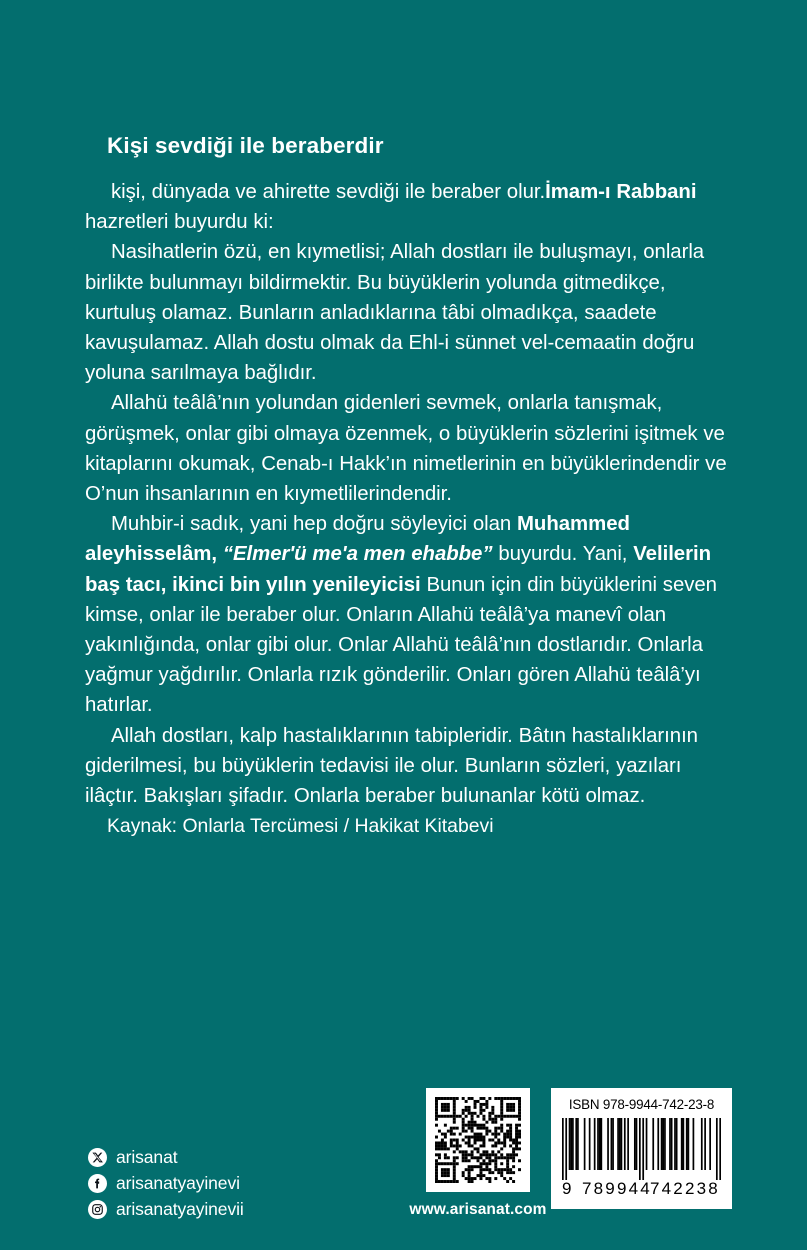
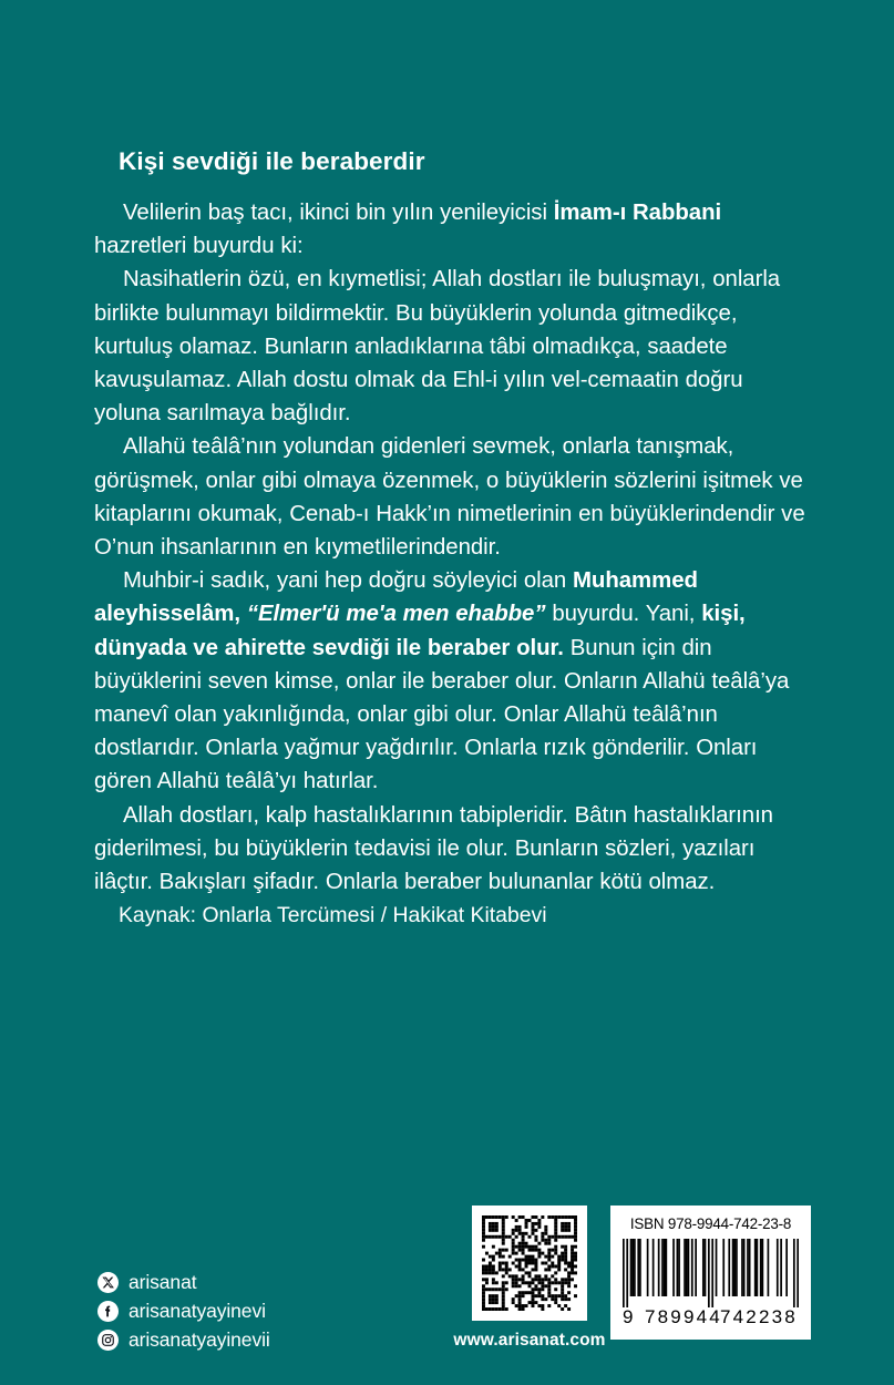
  Kişi sevdiği ile beraberdir
- kişi, dünyada ve ahirette sevdiği ile beraber olur.İmam-ı Rabbani hazretleri buyurdu ki:
+ Velilerin baş tacı, ikinci bin yılın yenileyicisi İmam-ı Rabbani hazretleri buyurdu ki:
- Nasihatlerin özü, en kıymetlisi; Allah dostları ile buluşmayı, onlarla birlikte bulunmayı bildirmektir. Bu büyüklerin yolunda gitmedikçe, kurtuluş olamaz. Bunların anladıklarına tâbi olmadıkça, saadete kavuşulamaz. Allah dostu olmak da Ehl-i sünnet vel-cemaatin doğru yoluna sarılmaya bağlıdır.
+ Nasihatlerin özü, en kıymetlisi; Allah dostları ile buluşmayı, onlarla birlikte bulunmayı bildirmektir. Bu büyüklerin yolunda gitmedikçe, kurtuluş olamaz. Bunların anladıklarına tâbi olmadıkça, saadete kavuşulamaz. Allah dostu olmak da Ehl-i yılın vel-cemaatin doğru yoluna sarılmaya bağlıdır.
  Allahü teâlâ’nın yolundan gidenleri sevmek, onlarla tanışmak, görüşmek, onlar gibi olmaya özenmek, o büyüklerin sözlerini işitmek ve kitaplarını okumak, Cenab-ı Hakk’ın nimetlerinin en büyüklerindendir ve O’nun ihsanlarının en kıymetlilerindendir.
- Muhbir-i sadık, yani hep doğru söyleyici olan Muhammed aleyhisselâm, “Elmer'ü me'a men ehabbe” buyurdu. Yani, Velilerin baş tacı, ikinci bin yılın yenileyicisi Bunun için din büyüklerini seven kimse, onlar ile beraber olur. Onların Allahü teâlâ’ya manevî olan yakınlığında, onlar gibi olur. Onlar Allahü teâlâ’nın dostlarıdır. Onlarla yağmur yağdırılır. Onlarla rızık gönderilir. Onları gören Allahü teâlâ’yı hatırlar.
+ Muhbir-i sadık, yani hep doğru söyleyici olan Muhammed aleyhisselâm, “Elmer'ü me'a men ehabbe” buyurdu. Yani, kişi, dünyada ve ahirette sevdiği ile beraber olur. Bunun için din büyüklerini seven kimse, onlar ile beraber olur. Onların Allahü teâlâ’ya manevî olan yakınlığında, onlar gibi olur. Onlar Allahü teâlâ’nın dostlarıdır. Onlarla yağmur yağdırılır. Onlarla rızık gönderilir. Onları gören Allahü teâlâ’yı hatırlar.
  Allah dostları, kalp hastalıklarının tabipleridir. Bâtın hastalıklarının giderilmesi, bu büyüklerin tedavisi ile olur. Bunların sözleri, yazıları ilâçtır. Bakışları şifadır. Onlarla beraber bulunanlar kötü olmaz.
  Kaynak: Onlarla Tercümesi / Hakikat Kitabevi
  arisanat
  arisanatyayinevi
  arisanatyayinevii
  www.arisanat.com
  ISBN 978-9944-742-23-8
  9
  789944
  742238
